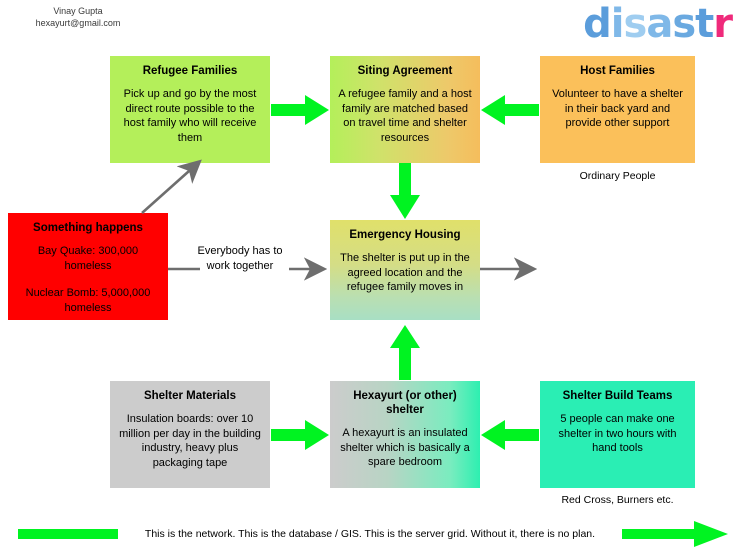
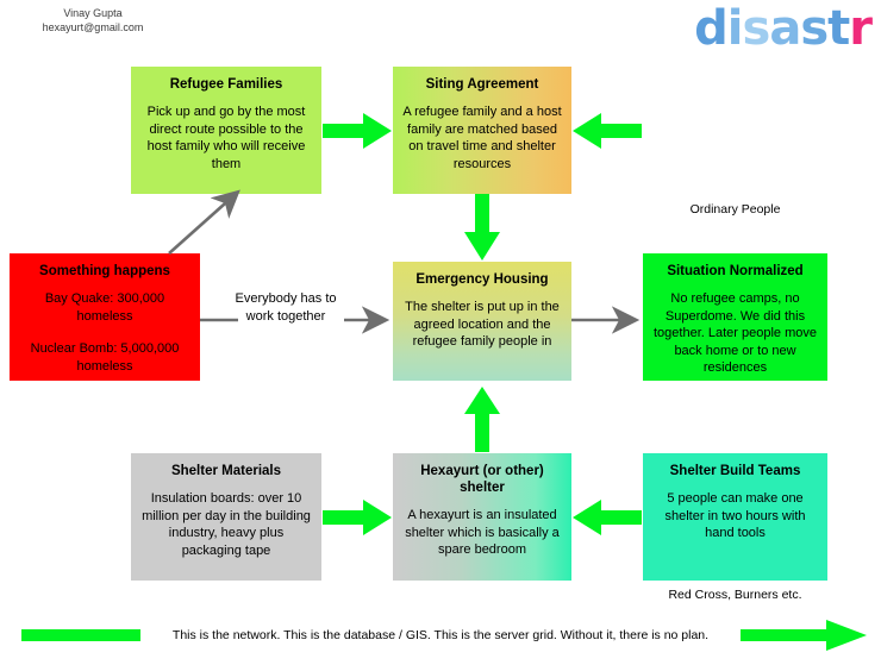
  Vinay Gupta
  hexayurt@gmail.com
  disastr
  Refugee Families
  Pick up and go by the most direct route possible to the host family who will receive them
  Siting Agreement
  A refugee family and a host family are matched based on travel time and shelter resources
- Host Families
- Volunteer to have a shelter in their back yard and provide other support
  Ordinary People
  Something happens
  Bay Quake: 300,000 homeless
  Nuclear Bomb: 5,000,000 homeless
  Emergency Housing
- The shelter is put up in the agreed location and the refugee family moves in
+ The shelter is put up in the agreed location and the refugee family people in
+ Situation Normalized
+ No refugee camps, no Superdome. We did this together. Later people move back home or to new residences
  Shelter Materials
  Insulation boards: over 10 million per day in the building industry, heavy plus packaging tape
  Hexayurt (or other) shelter
  A hexayurt is an insulated shelter which is basically a spare bedroom
  Shelter Build Teams
  5 people can make one shelter in two hours with hand tools
  Red Cross, Burners etc.
  Everybody has to work together
  This is the network. This is the database / GIS. This is the server grid. Without it, there is no plan.
